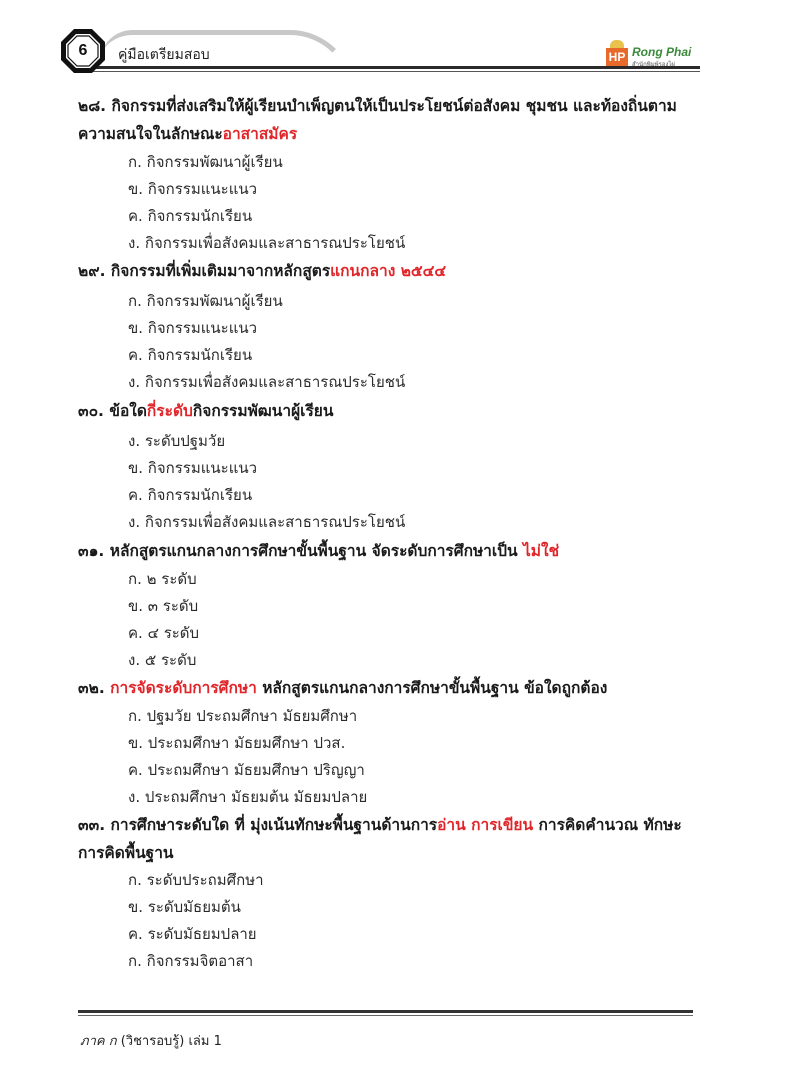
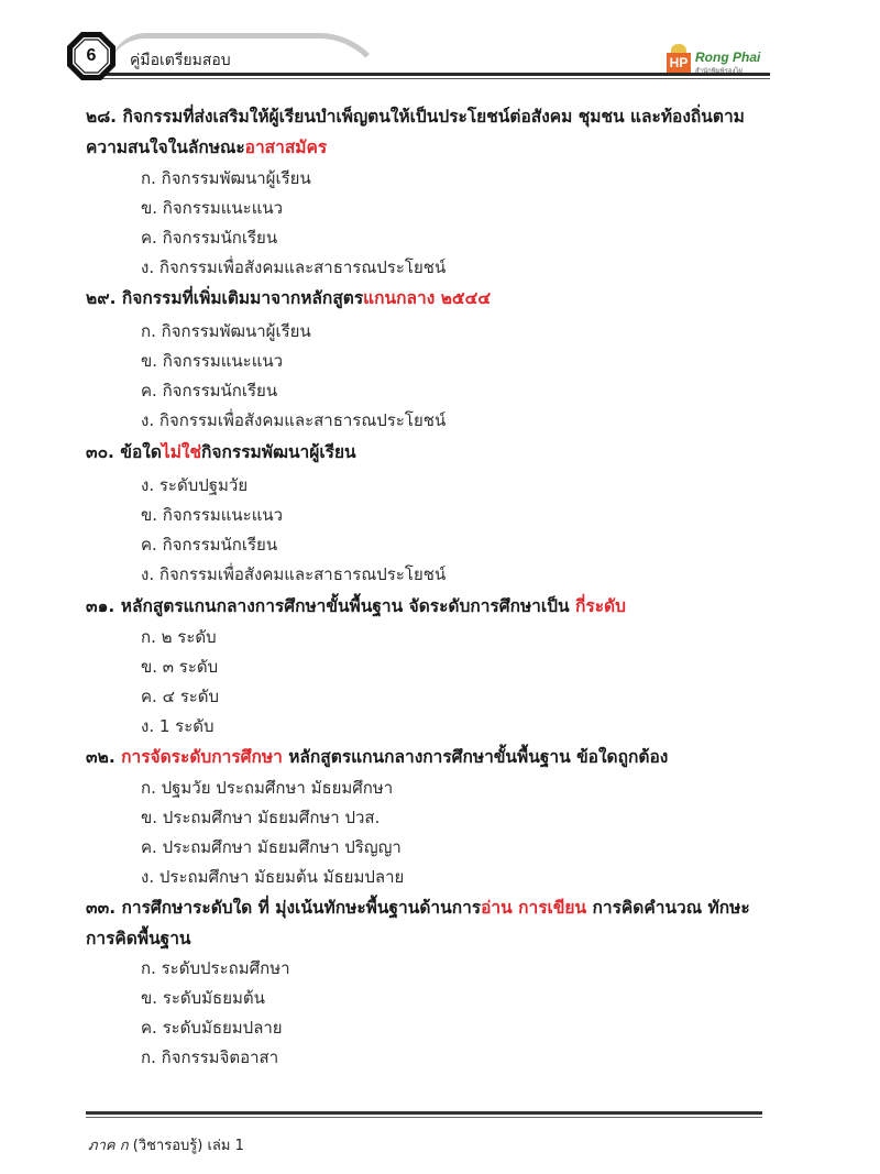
  6
  คู่มือเตรียมสอบ
  HP
  Rong Phai
  ๒๘. กิจกรรมที่ส่งเสริมให้ผู้เรียนบำเพ็ญตนให้เป็นประโยชน์ต่อสังคม ชุมชน และท้องถิ่นตาม
  ความสนใจในลักษณะอาสาสมัคร
  ก. กิจกรรมพัฒนาผู้เรียน
  ข. กิจกรรมแนะแนว
  ค. กิจกรรมนักเรียน
  ง. กิจกรรมเพื่อสังคมและสาธารณประโยชน์
  ๒๙. กิจกรรมที่เพิ่มเติมมาจากหลักสูตรแกนกลาง ๒๕๔๔
  ก. กิจกรรมพัฒนาผู้เรียน
  ข. กิจกรรมแนะแนว
  ค. กิจกรรมนักเรียน
  ง. กิจกรรมเพื่อสังคมและสาธารณประโยชน์
- ๓๐. ข้อใดกี่ระดับกิจกรรมพัฒนาผู้เรียน
+ ๓๐. ข้อใดไม่ใช่กิจกรรมพัฒนาผู้เรียน
  ง. ระดับปฐมวัย
  ข. กิจกรรมแนะแนว
  ค. กิจกรรมนักเรียน
  ง. กิจกรรมเพื่อสังคมและสาธารณประโยชน์
- ๓๑. หลักสูตรแกนกลางการศึกษาขั้นพื้นฐาน จัดระดับการศึกษาเป็น ไม่ใช่
+ ๓๑. หลักสูตรแกนกลางการศึกษาขั้นพื้นฐาน จัดระดับการศึกษาเป็น กี่ระดับ
  ก. ๒ ระดับ
  ข. ๓ ระดับ
  ค. ๔ ระดับ
- ง. ๕ ระดับ
+ ง. 1 ระดับ
  ๓๒. การจัดระดับการศึกษา หลักสูตรแกนกลางการศึกษาขั้นพื้นฐาน ข้อใดถูกต้อง
  ก. ปฐมวัย ประถมศึกษา มัธยมศึกษา
  ข. ประถมศึกษา มัธยมศึกษา ปวส.
  ค. ประถมศึกษา มัธยมศึกษา ปริญญา
  ง. ประถมศึกษา มัธยมต้น มัธยมปลาย
  ๓๓. การศึกษาระดับใด ที่ มุ่งเน้นทักษะพื้นฐานด้านการอ่าน การเขียน การคิดคำนวณ ทักษะ
  การคิดพื้นฐาน
  ก. ระดับประถมศึกษา
  ข. ระดับมัธยมต้น
  ค. ระดับมัธยมปลาย
  ก. กิจกรรมจิตอาสา
  ภาค ก (วิชารอบรู้) เล่ม 1
